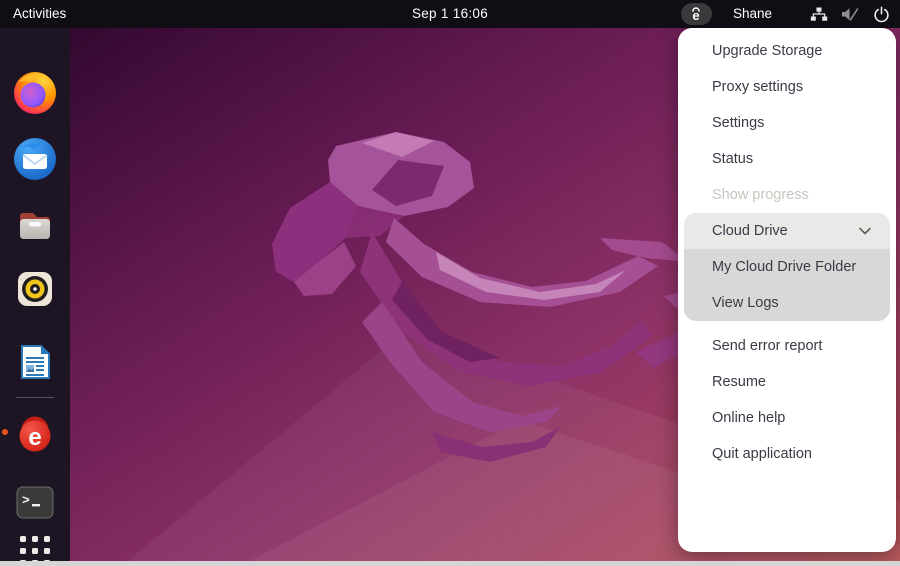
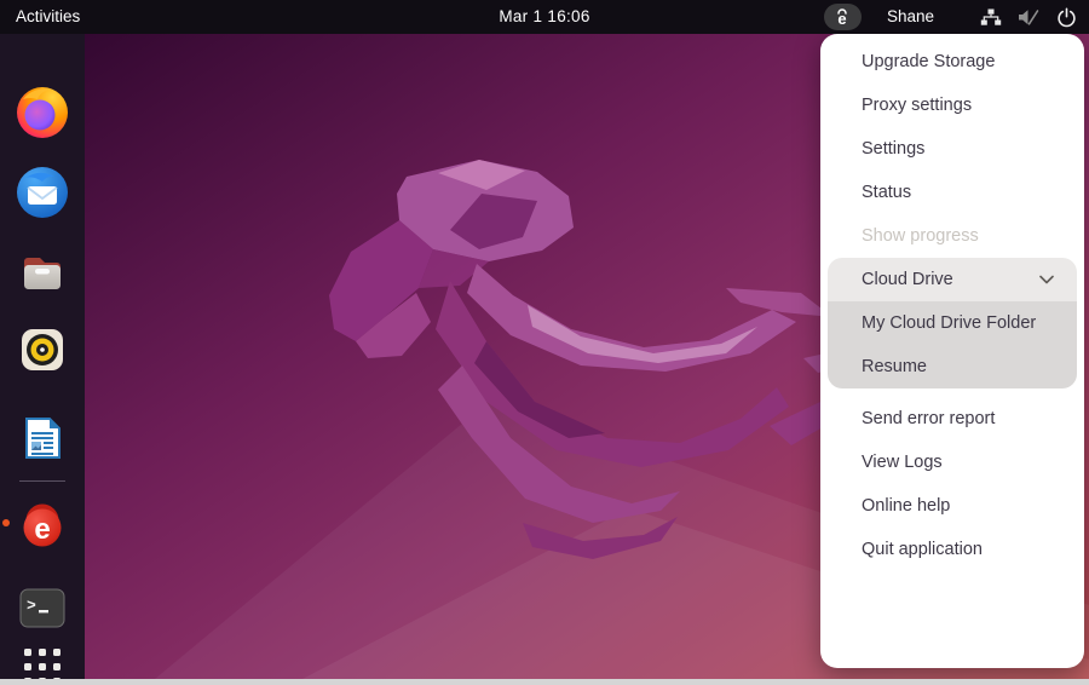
  Activities
- Sep 1 16:06
+ Mar 1 16:06
  e
  Shane
  e
  >
  Upgrade Storage
  Proxy settings
  Settings
  Status
  Show progress
  Cloud Drive
  My Cloud Drive Folder
- View Logs
+ Resume
  Send error report
- Resume
+ View Logs
  Online help
  Quit application
